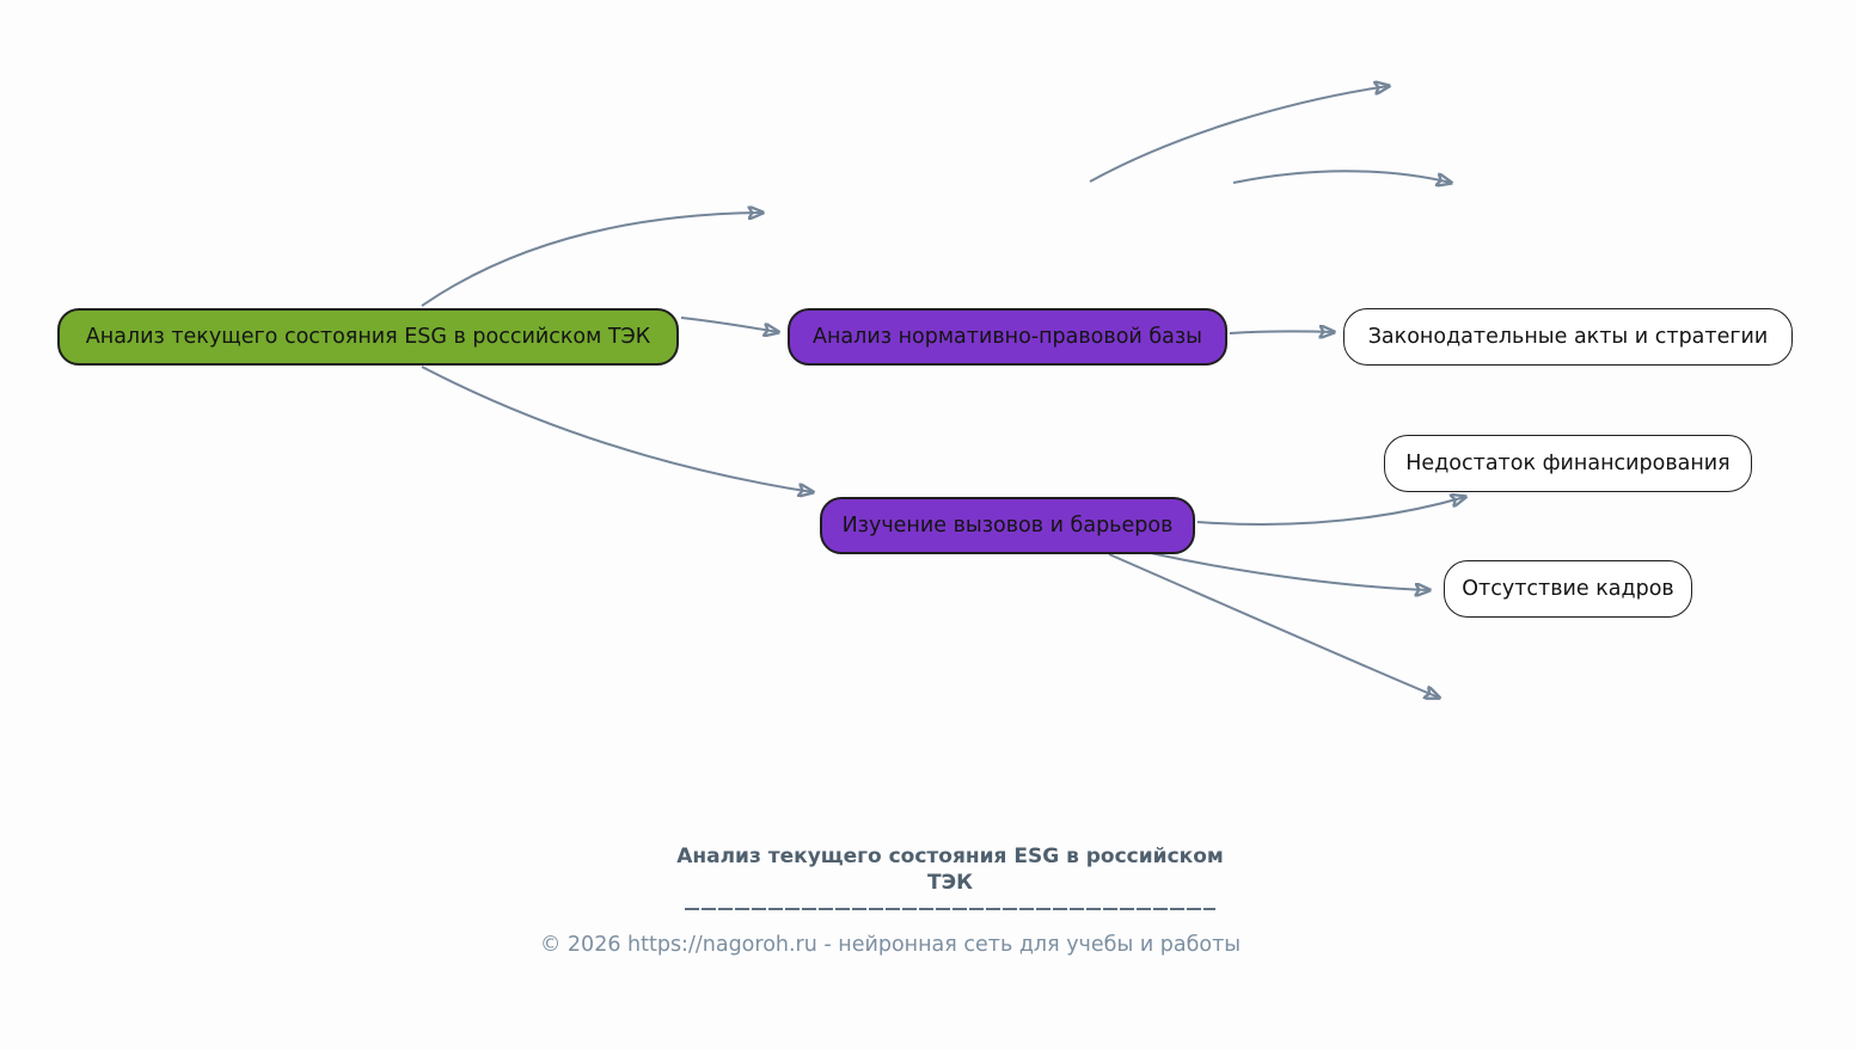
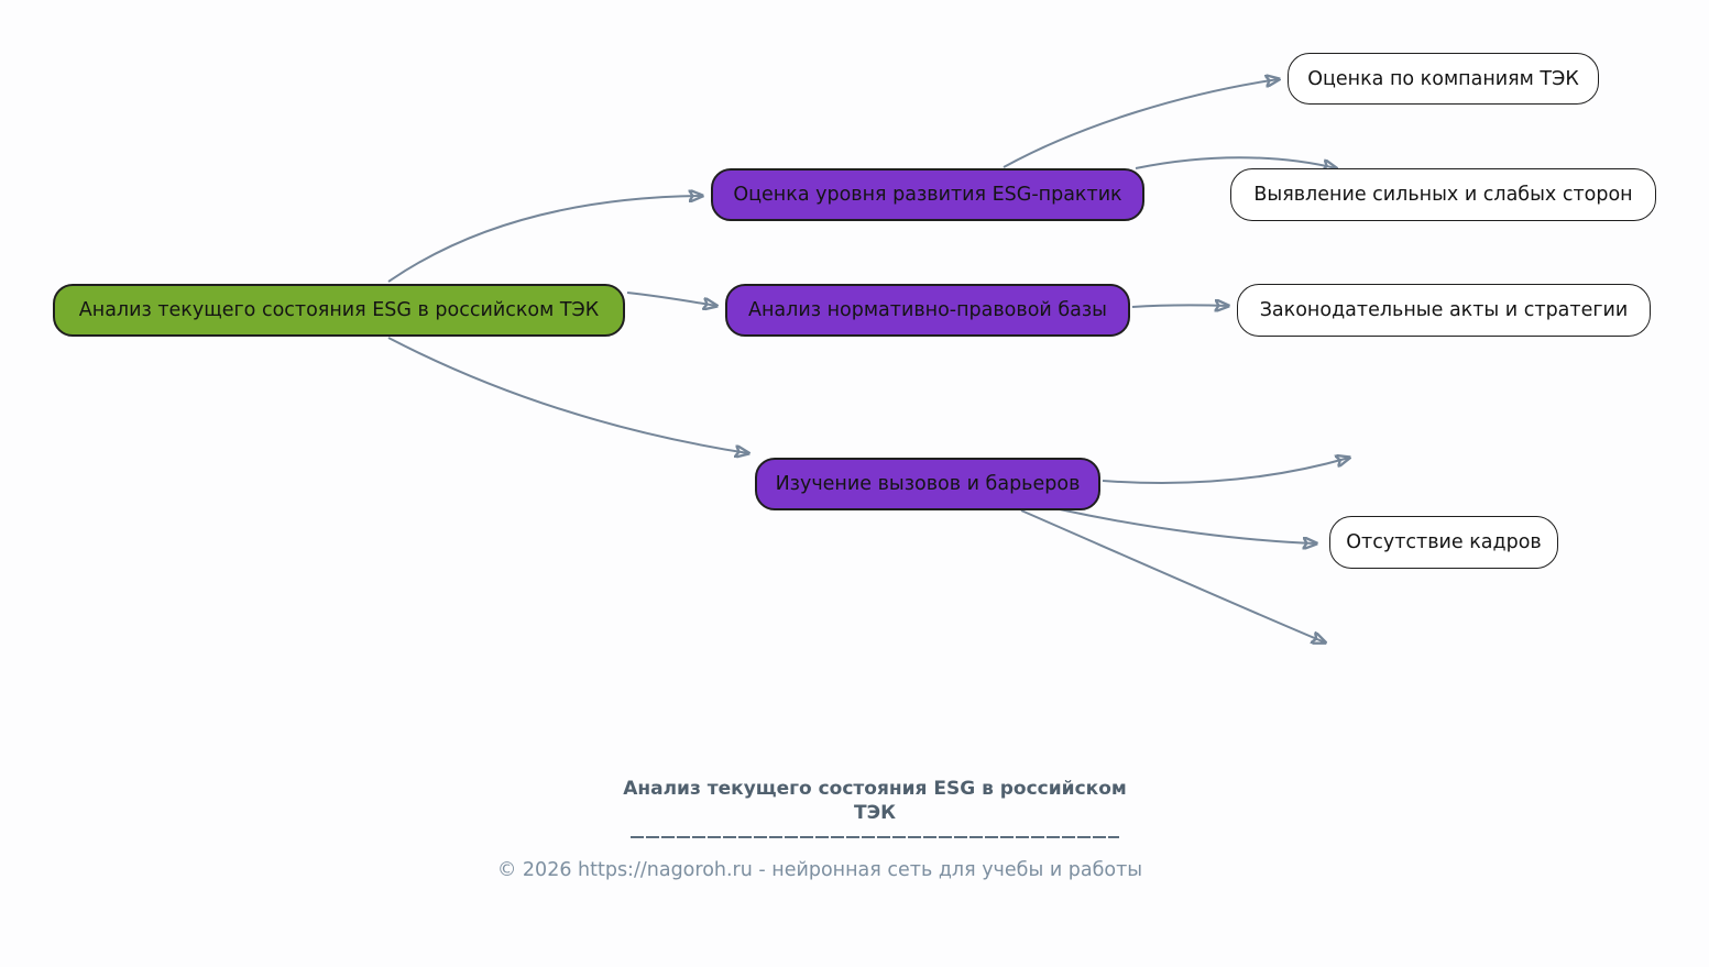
  Анализ текущего состояния ESG в российском ТЭК
+ Оценка уровня развития ESG-практик
  Анализ нормативно-правовой базы
  Изучение вызовов и барьеров
+ Оценка по компаниям ТЭК
+ Выявление сильных и слабых сторон
  Законодательные акты и стратегии
- Недостаток финансирования
  Отсутствие кадров
  Анализ текущего состояния ESG в российском ТЭК
  © 2026 https://nagoroh.ru - нейронная сеть для учебы и работы
